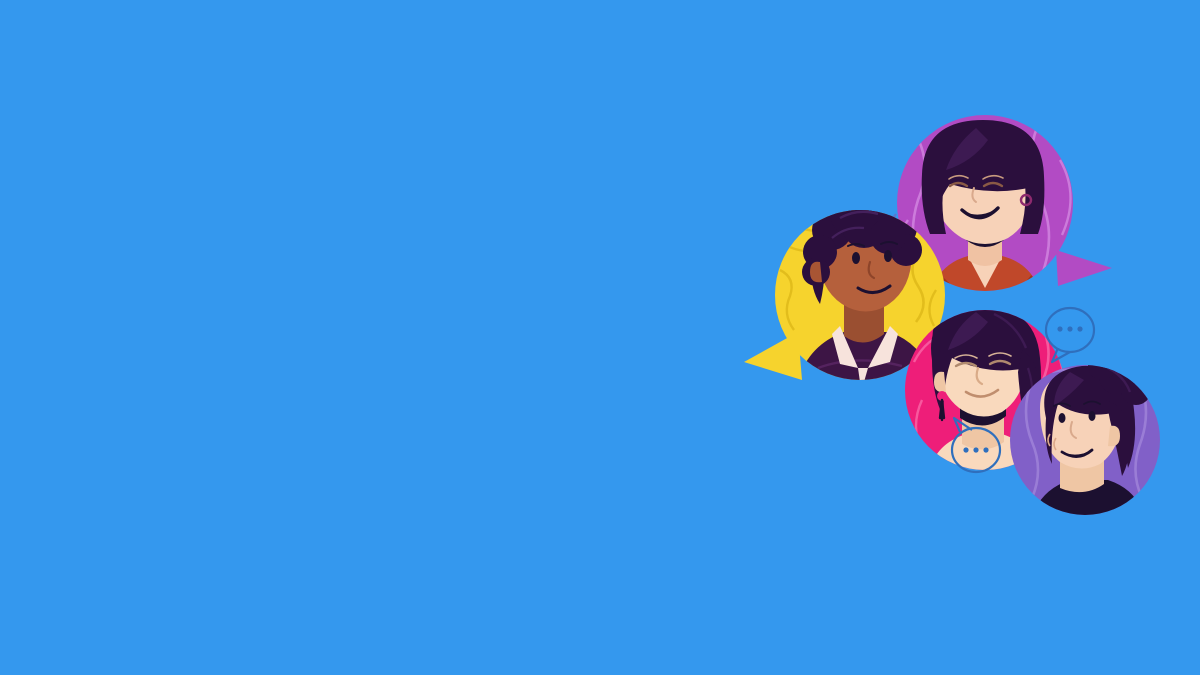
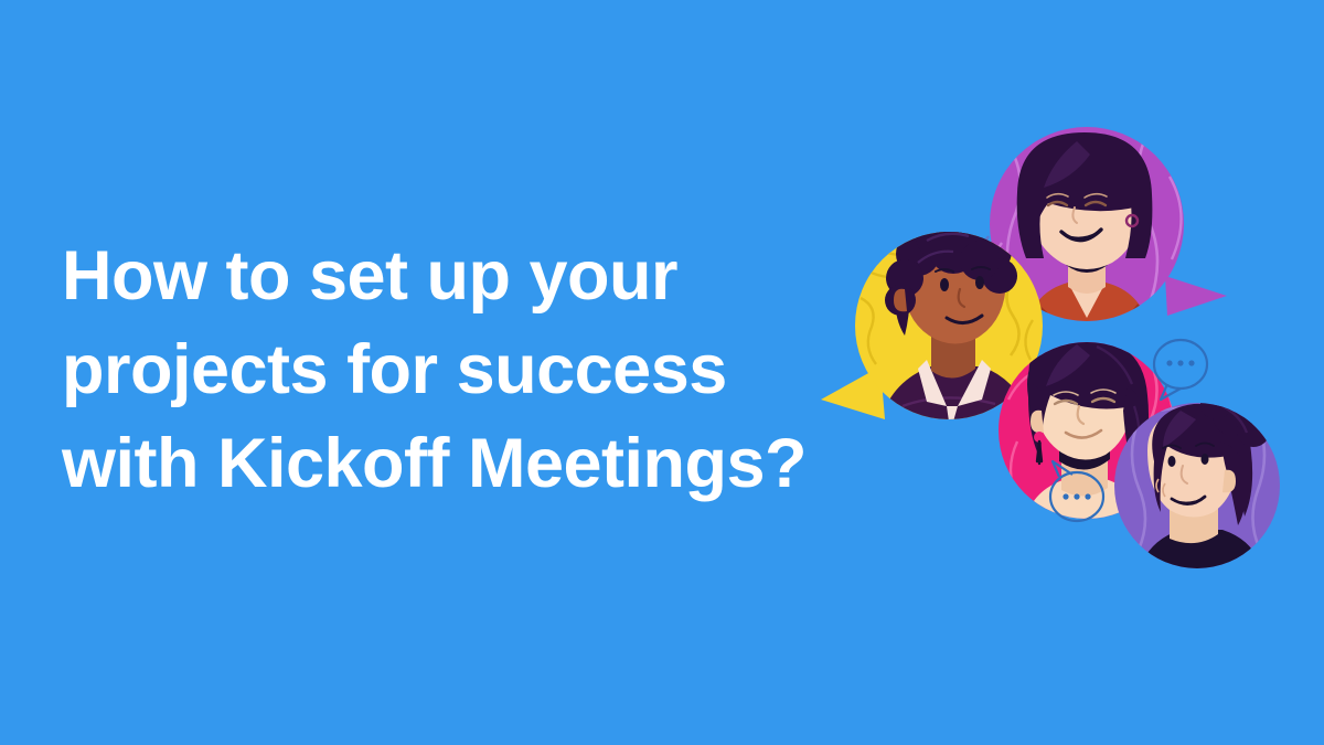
+ How to set up your
+ projects for success
+ with Kickoff Meetings?
